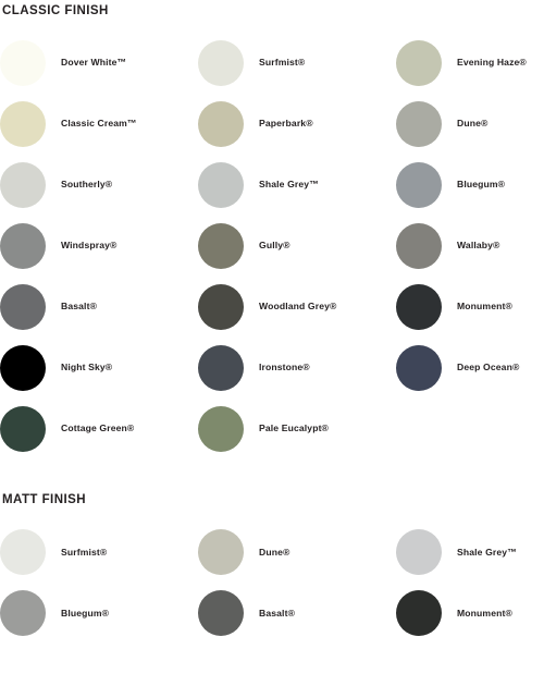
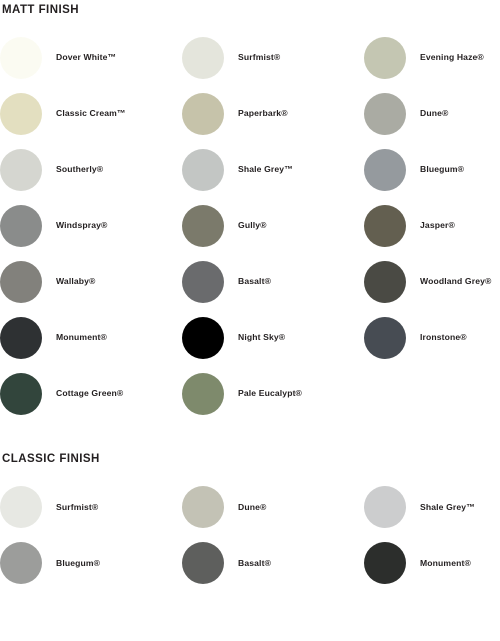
- CLASSIC FINISH
+ MATT FINISH
  Dover White™
  Surfmist®
  Evening Haze®
  Classic Cream™
  Paperbark®
  Dune®
  Southerly®
  Shale Grey™
  Bluegum®
  Windspray®
  Gully®
+ Jasper®
  Wallaby®
  Basalt®
  Woodland Grey®
  Monument®
  Night Sky®
  Ironstone®
- Deep Ocean®
  Cottage Green®
  Pale Eucalypt®
- MATT FINISH
+ CLASSIC FINISH
  Surfmist®
  Dune®
  Shale Grey™
  Bluegum®
  Basalt®
  Monument®
